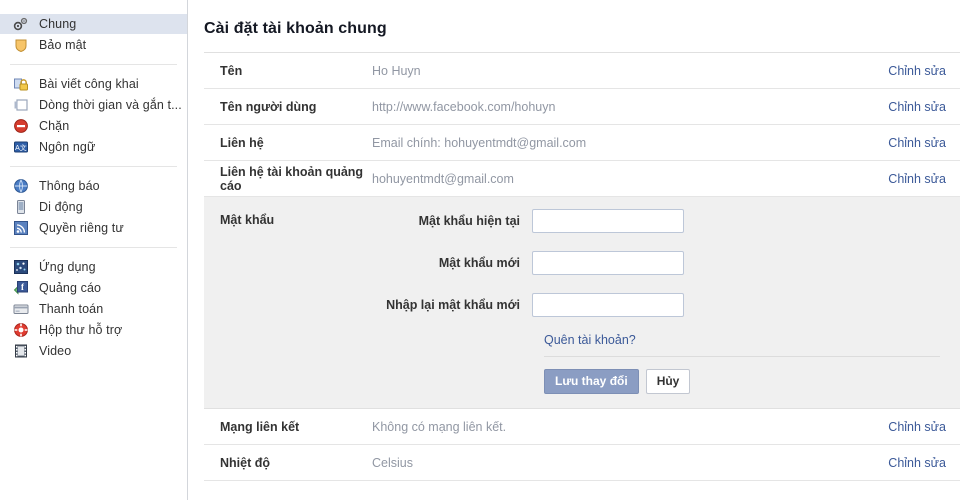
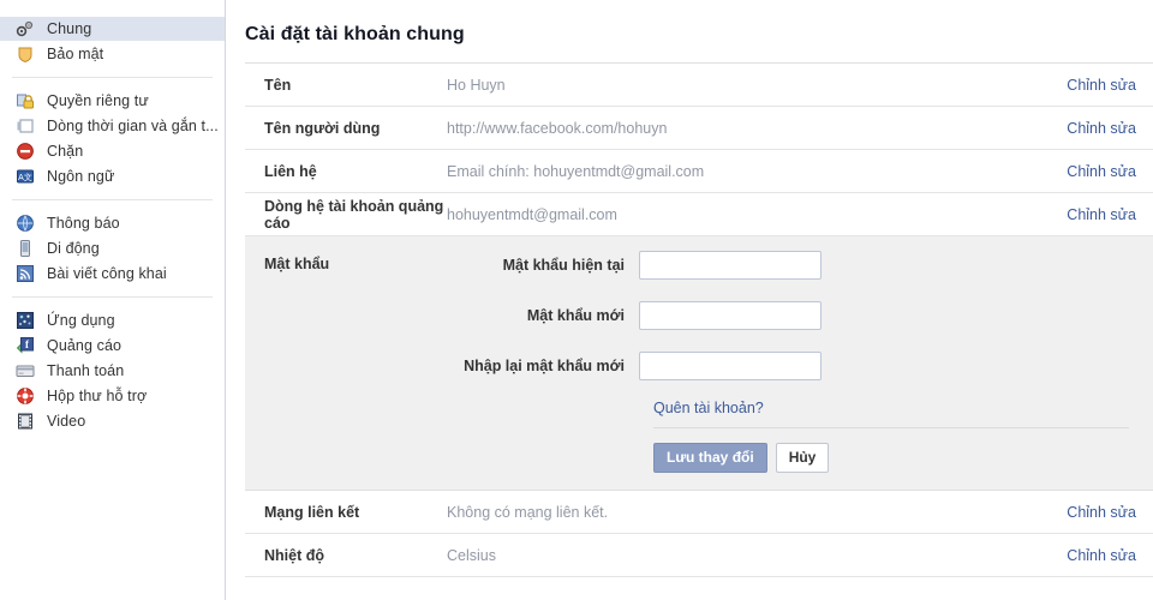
  Chung
  Bảo mật
- Bài viết công khai
+ Quyền riêng tư
  Dòng thời gian và gắn t...
  Chặn
  Ngôn ngữ
  Thông báo
  Di động
- Quyền riêng tư
+ Bài viết công khai
  Ứng dụng
  f
  Quảng cáo
  Thanh toán
  Hộp thư hỗ trợ
  Video
  Cài đặt tài khoản chung
  Tên
  Ho Huyn
  Chỉnh sửa
  Tên người dùng
  http://www.facebook.com/hohuyn
  Chỉnh sửa
  Liên hệ
  Email chính: hohuyentmdt@gmail.com
  Chỉnh sửa
- Liên hệ tài khoản quảng cáo
+ Dòng hệ tài khoản quảng cáo
  hohuyentmdt@gmail.com
  Chỉnh sửa
  Mật khẩu
  Mật khẩu hiện tại
  Mật khẩu mới
  Nhập lại mật khẩu mới
  Quên tài khoản?
  Lưu thay đổi
  Hủy
  Mạng liên kết
  Không có mạng liên kết.
  Chỉnh sửa
  Nhiệt độ
  Celsius
  Chỉnh sửa
